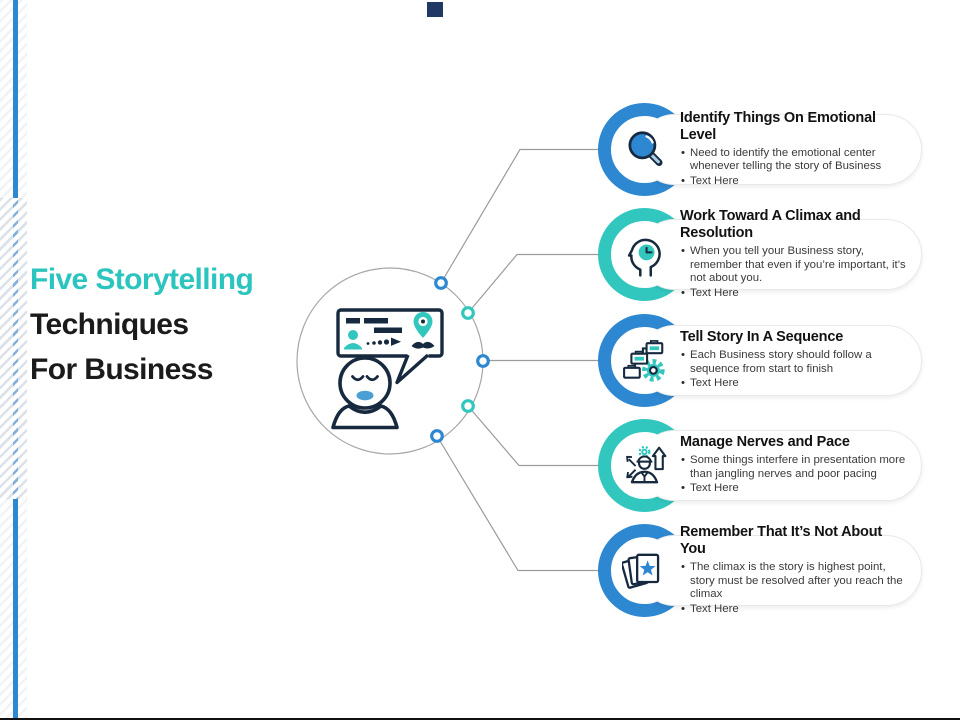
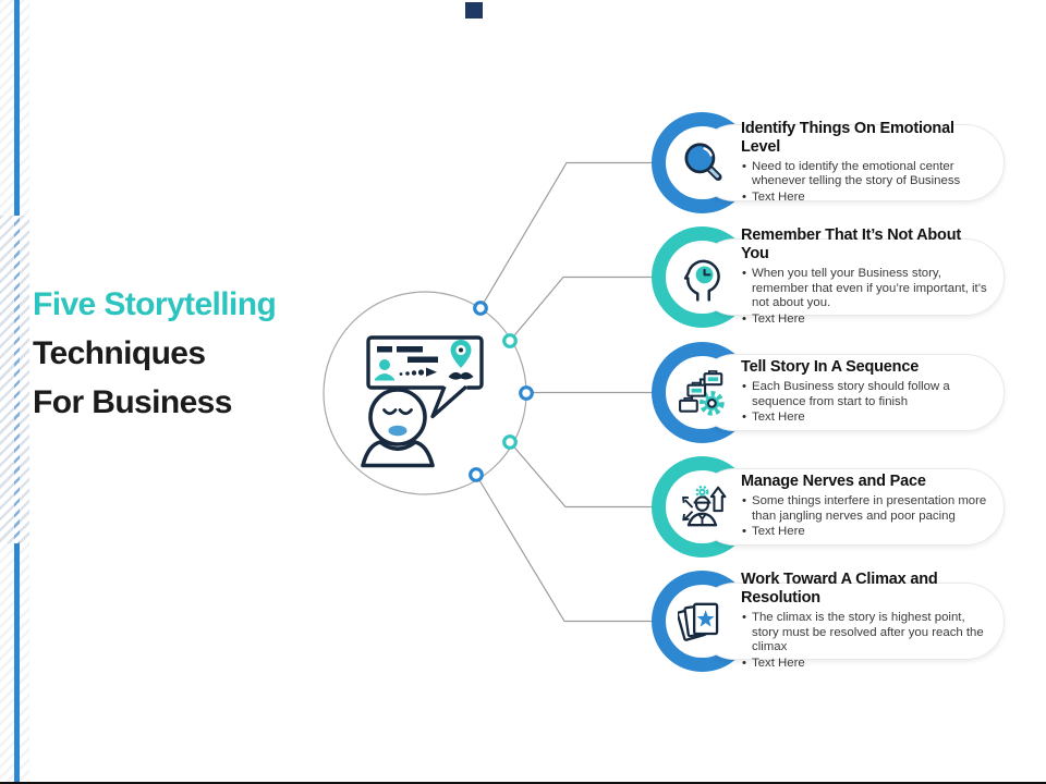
  Five Storytelling
  Techniques
  For Business
  Identify Things On Emotional Level
  Need to identify the emotional center whenever telling the story of Business
  Text Here
- Work Toward A Climax and Resolution
+ Remember That It’s Not About You
  When you tell your Business story, remember that even if you’re important, it’s not about you.
  Text Here
  Tell Story In A Sequence
  Each Business story should follow a sequence from start to finish
  Text Here
  Manage Nerves and Pace
  Some things interfere in presentation more than jangling nerves and poor pacing
  Text Here
- Remember That It’s Not About You
+ Work Toward A Climax and Resolution
  The climax is the story is highest point, story must be resolved after you reach the climax
  Text Here
